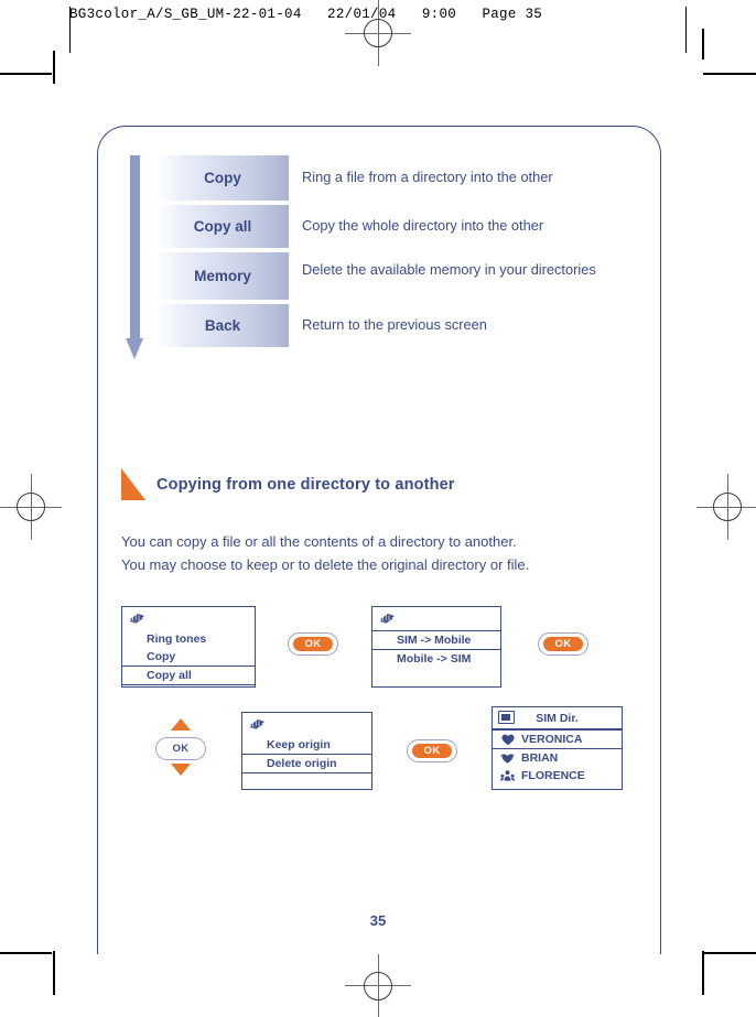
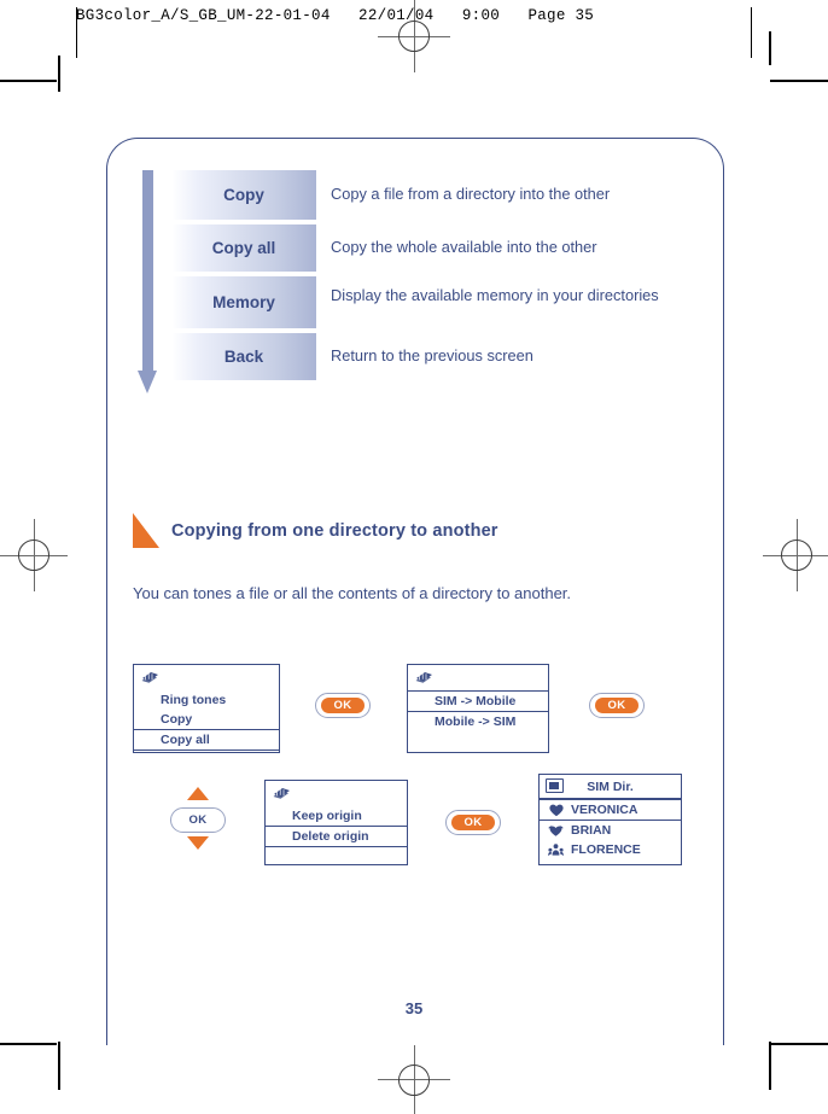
  BG3color_A/S_GB_UM-22-01-04 22/01/04 9:00 Page 35
  Copy
- Ring a file from a directory into the other
+ Copy a file from a directory into the other
  Copy all
- Copy the whole directory into the other
+ Copy the whole available into the other
  Memory
- Delete the available memory in your directories
+ Display the available memory in your directories
  Back
  Return to the previous screen
  Copying from one directory to another
- You can copy a file or all the contents of a directory to another.
+ You can tones a file or all the contents of a directory to another.
- You may choose to keep or to delete the original directory or file.
  Ring tones
  Copy
  Copy all
  OK
  SIM -> Mobile
  Mobile -> SIM
  OK
  OK
  Keep origin
  Delete origin
  OK
  SIM Dir.
  VERONICA
  BRIAN
  FLORENCE
  35
